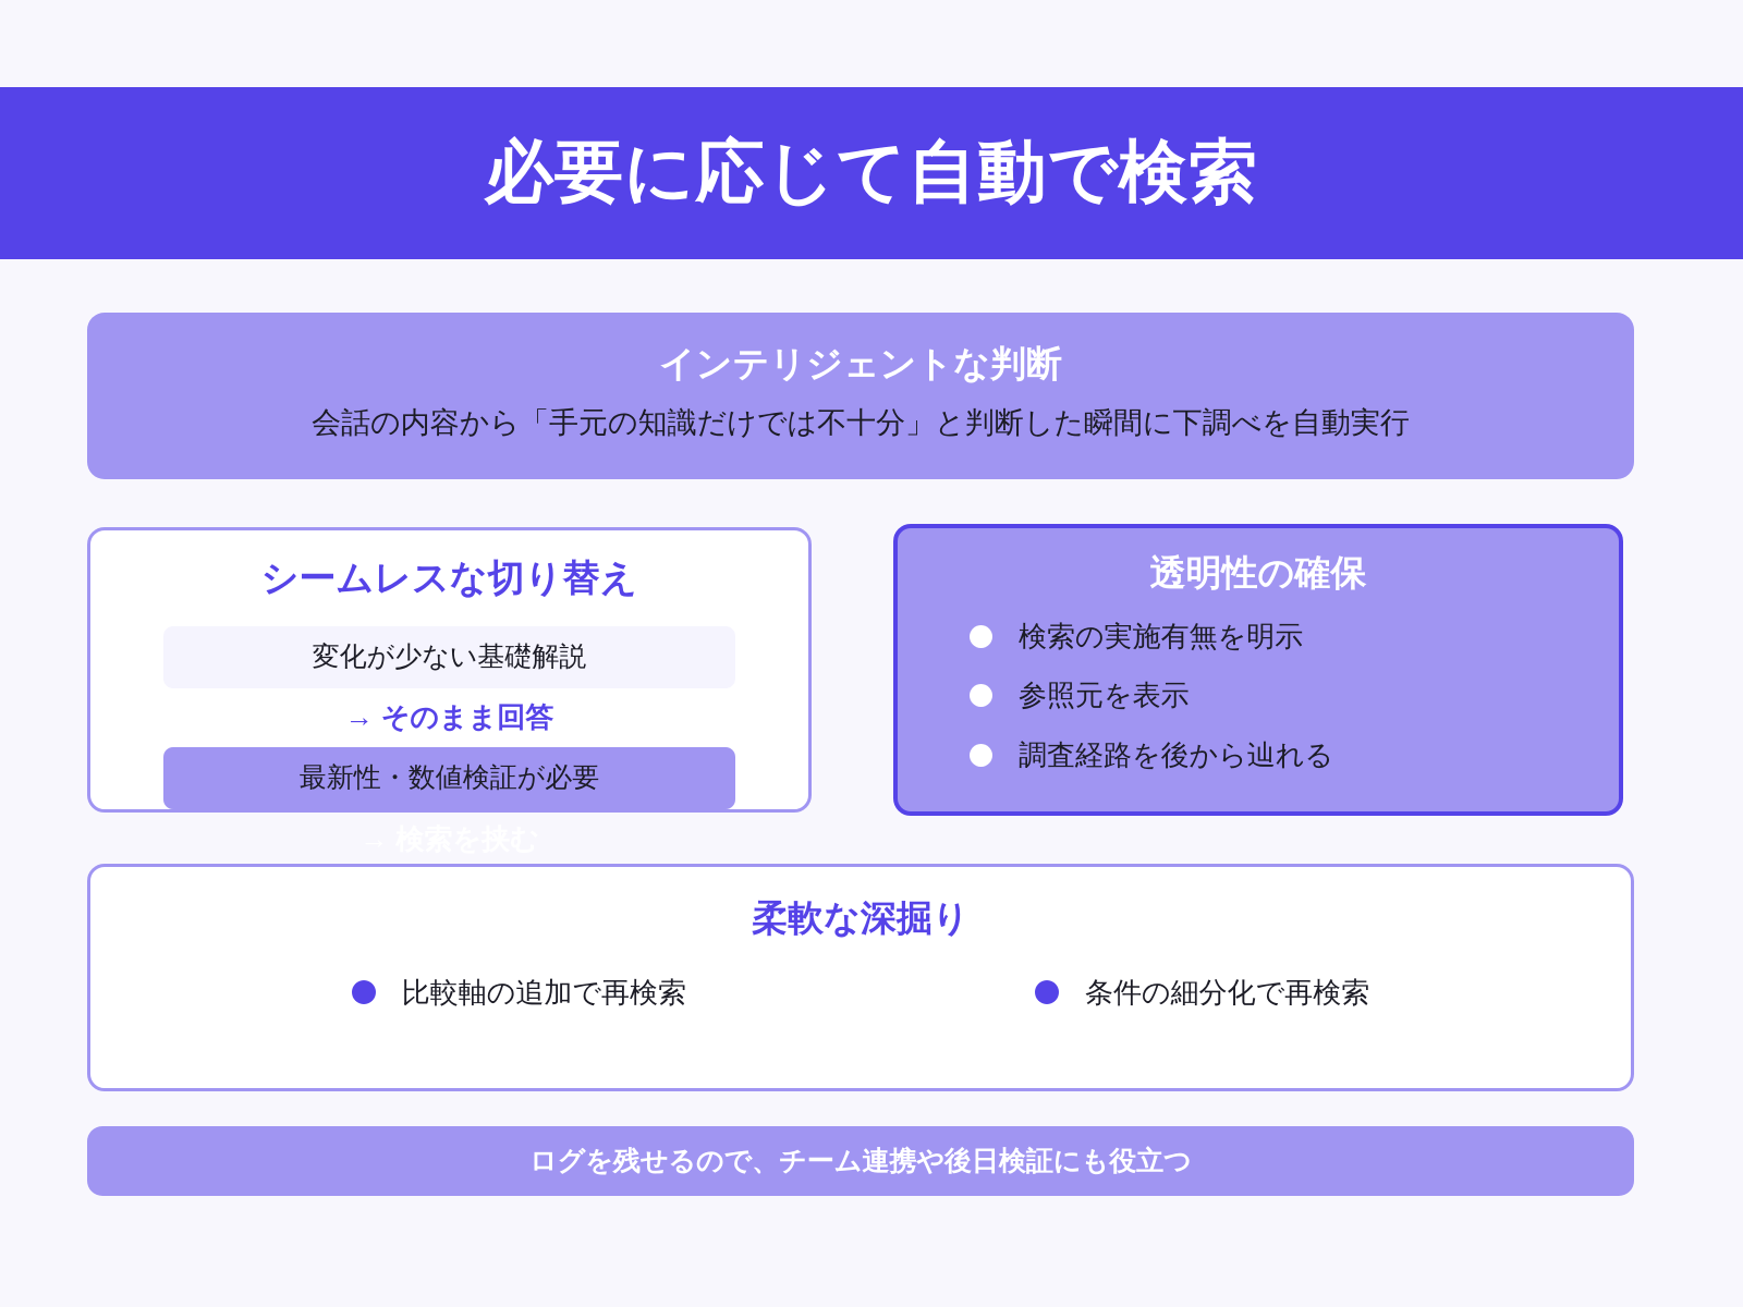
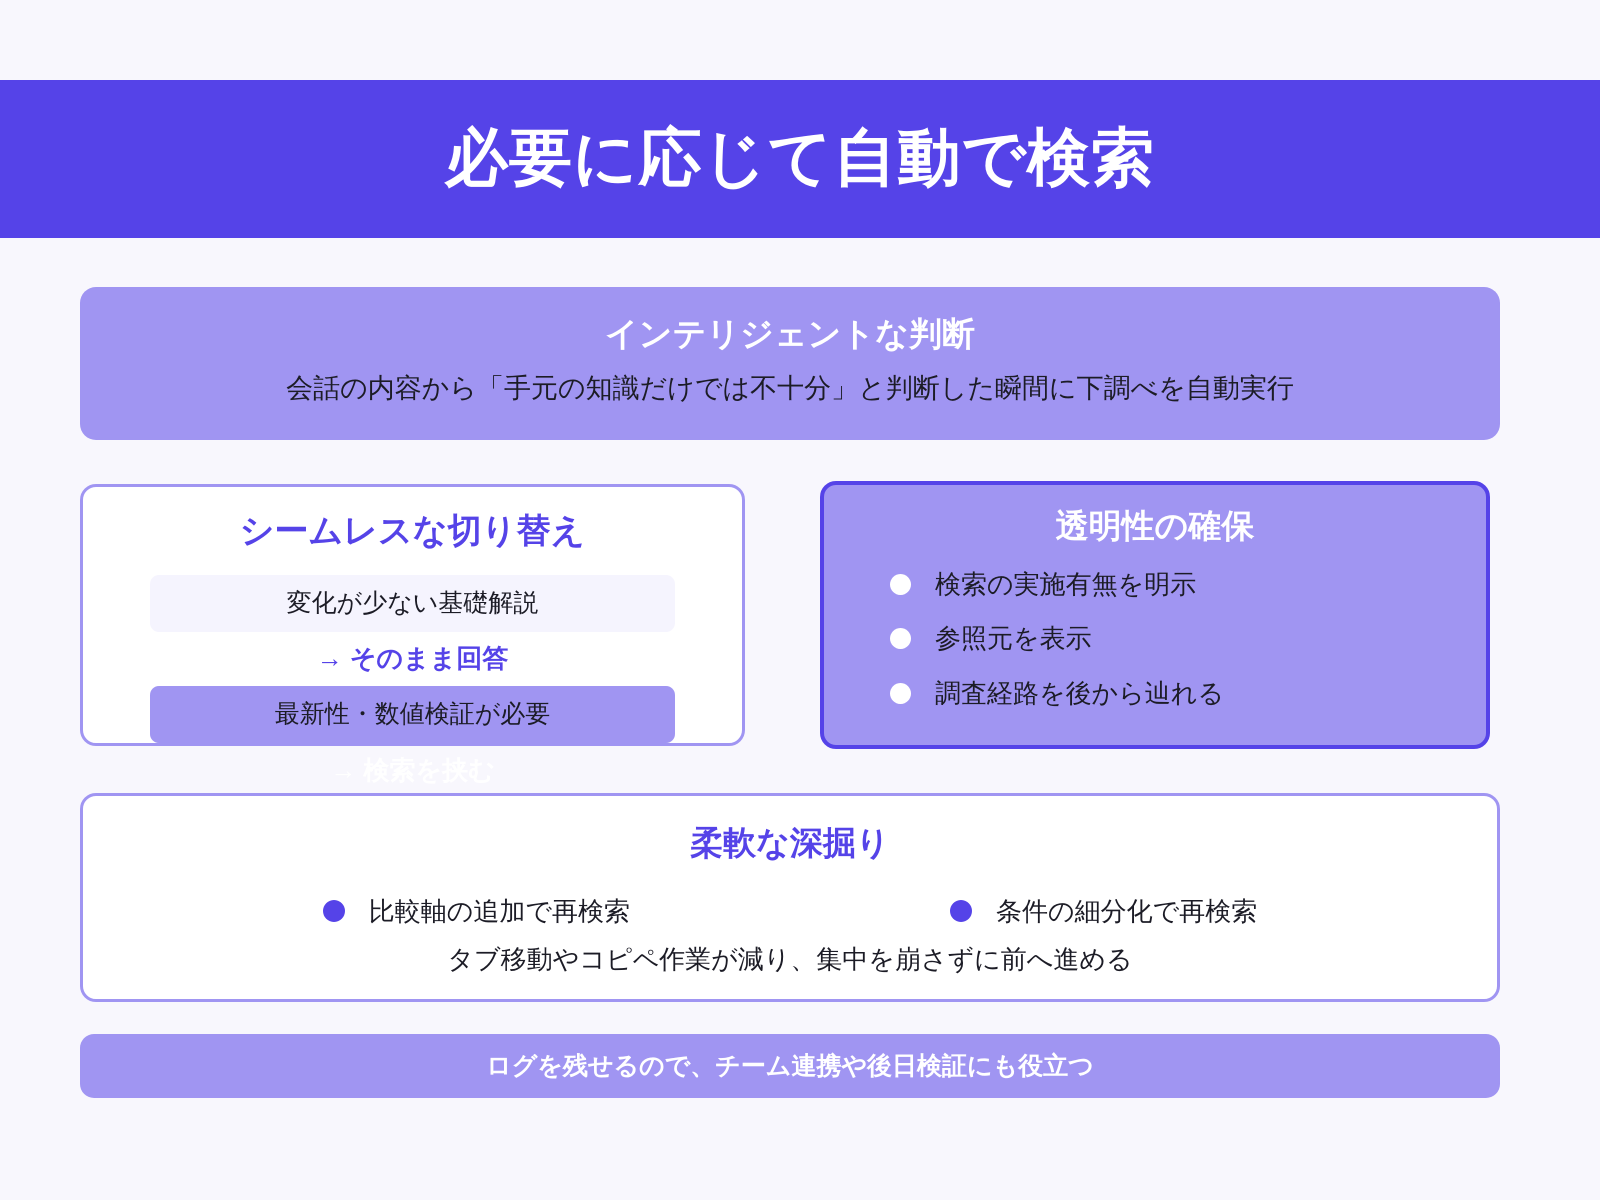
  必要に応じて自動で検索
  インテリジェントな判断
  会話の内容から「手元の知識だけでは不十分」と判断した瞬間に下調べを自動実行
  シームレスな切り替え
  変化が少ない基礎解説
  → そのまま回答
  最新性・数値検証が必要
  透明性の確保
  検索の実施有無を明示
  参照元を表示
  調査経路を後から辿れる
  柔軟な深掘り
  比較軸の追加で再検索
  条件の細分化で再検索
+ タブ移動やコピペ作業が減り、集中を崩さずに前へ進める
  ログを残せるので、チーム連携や後日検証にも役立つ
